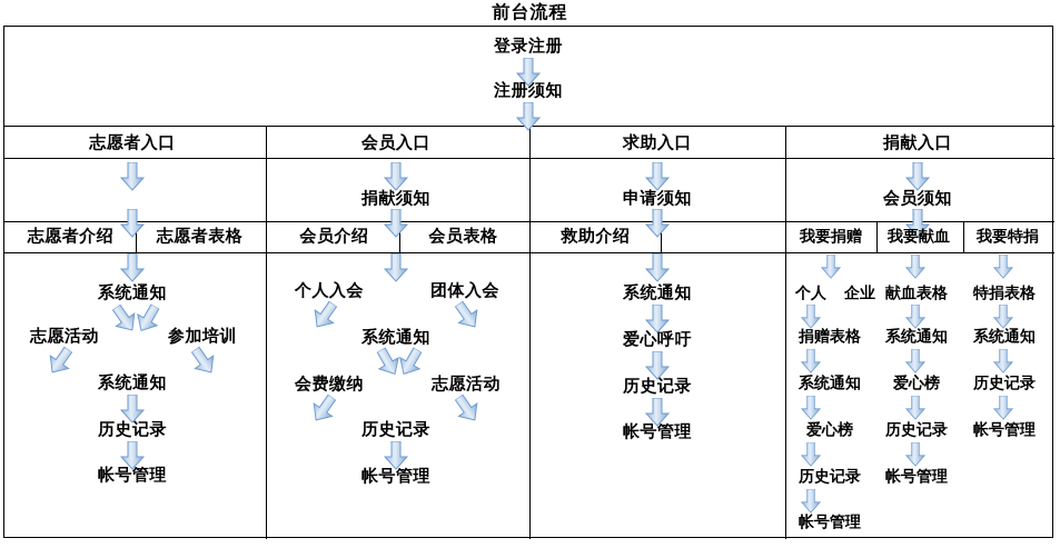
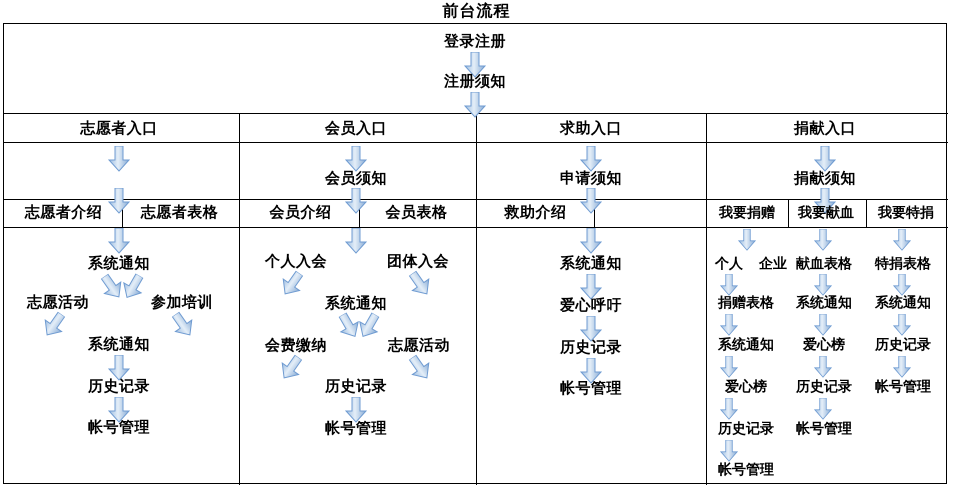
  前台流程
  登录注册
  注册须知
  志愿者入口
  会员入口
  求助入口
  捐献入口
- 捐献须知
+ 会员须知
  申请须知
- 会员须知
+ 捐献须知
  志愿者介绍
  志愿者表格
  会员介绍
  会员表格
  救助介绍
  我要捐赠
  我要献血
  我要特捐
  系统通知
  志愿活动
  参加培训
  系统通知
  历史记录
  帐号管理
  个人入会
  团体入会
  系统通知
  会费缴纳
  志愿活动
  历史记录
  帐号管理
  系统通知
  爱心呼吁
  历史记录
  帐号管理
  个人
  企业
  捐赠表格
  系统通知
  爱心榜
  历史记录
  帐号管理
  献血表格
  系统通知
  爱心榜
  历史记录
  帐号管理
  特捐表格
  系统通知
  历史记录
  帐号管理
